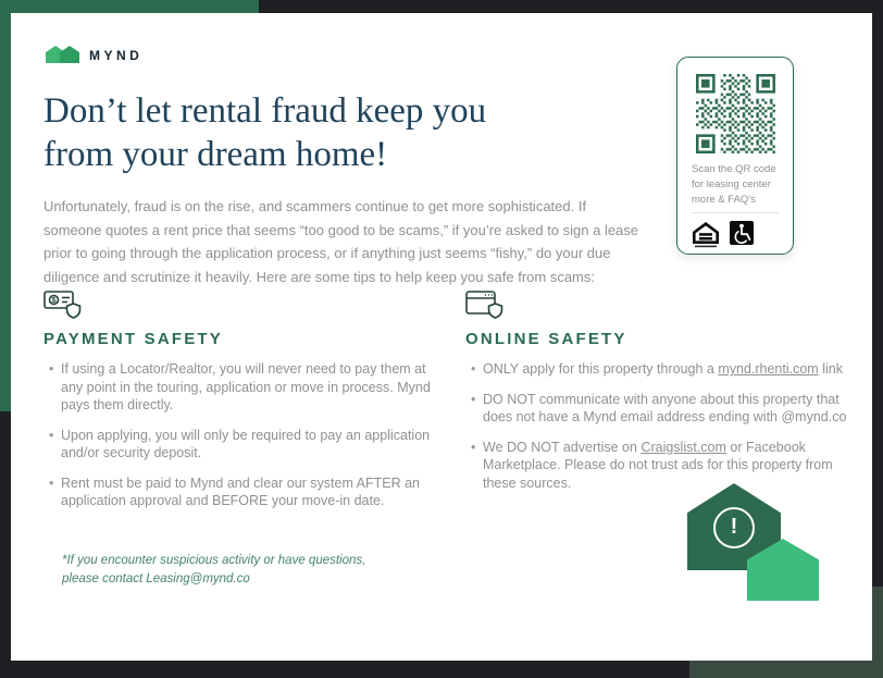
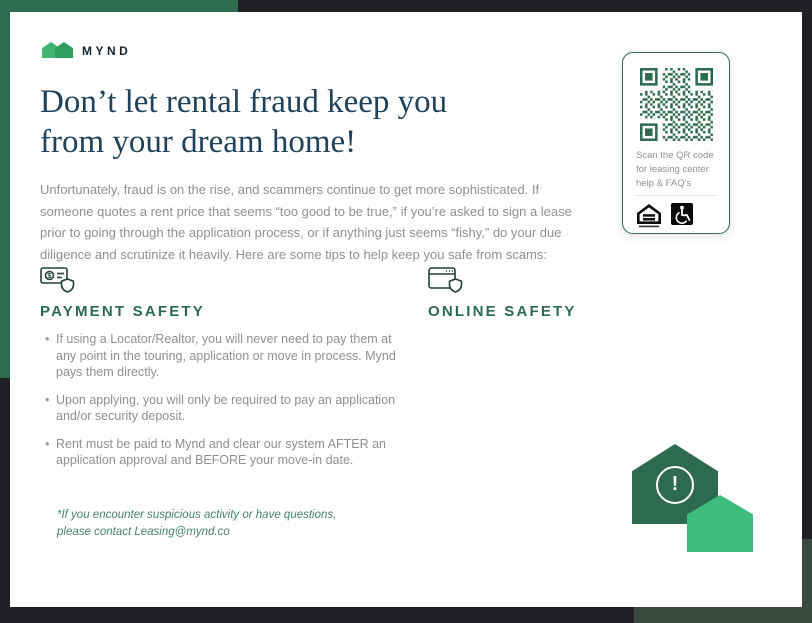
  MYND
  Don’t let rental fraud keep you
  from your dream home!
- Unfortunately, fraud is on the rise, and scammers continue to get more sophisticated. If someone quotes a rent price that seems “too good to be scams,” if you’re asked to sign a lease prior to going through the application process, or if anything just seems “fishy,” do your due diligence and scrutinize it heavily. Here are some tips to help keep you safe from scams:
+ Unfortunately, fraud is on the rise, and scammers continue to get more sophisticated. If someone quotes a rent price that seems “too good to be true,” if you’re asked to sign a lease prior to going through the application process, or if anything just seems “fishy,” do your due diligence and scrutinize it heavily. Here are some tips to help keep you safe from scams:
  $
  PAYMENT SAFETY
  If using a Locator/Realtor, you will never need to pay them at any point in the touring, application or move in process. Mynd pays them directly.
  Upon applying, you will only be required to pay an application and/or security deposit.
  Rent must be paid to Mynd and clear our system AFTER an application approval and BEFORE your move-in date.
  ONLINE SAFETY
- ONLY apply for this property through a mynd.rhenti.com link
- DO NOT communicate with anyone about this property that does not have a Mynd email address ending with @mynd.co
- We DO NOT advertise on Craigslist.com or Facebook Marketplace. Please do not trust ads for this property from these sources.
  *If you encounter suspicious activity or have questions,
  please contact Leasing@mynd.co
- Scan the QR code for leasing center more & FAQ's
+ Scan the QR code for leasing center help & FAQ's
  !
